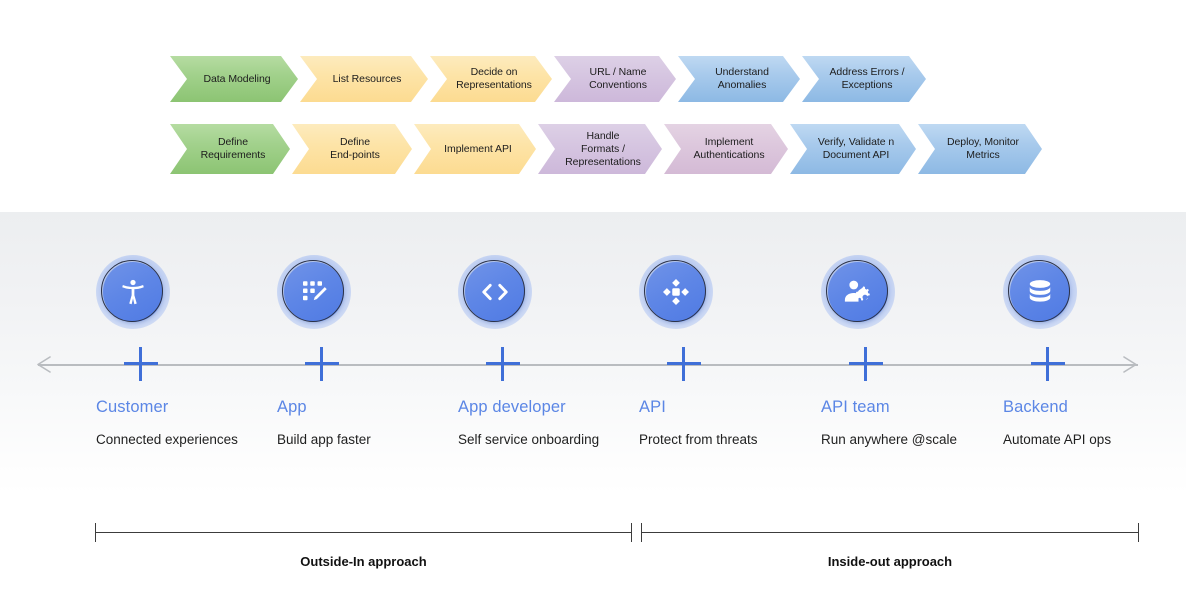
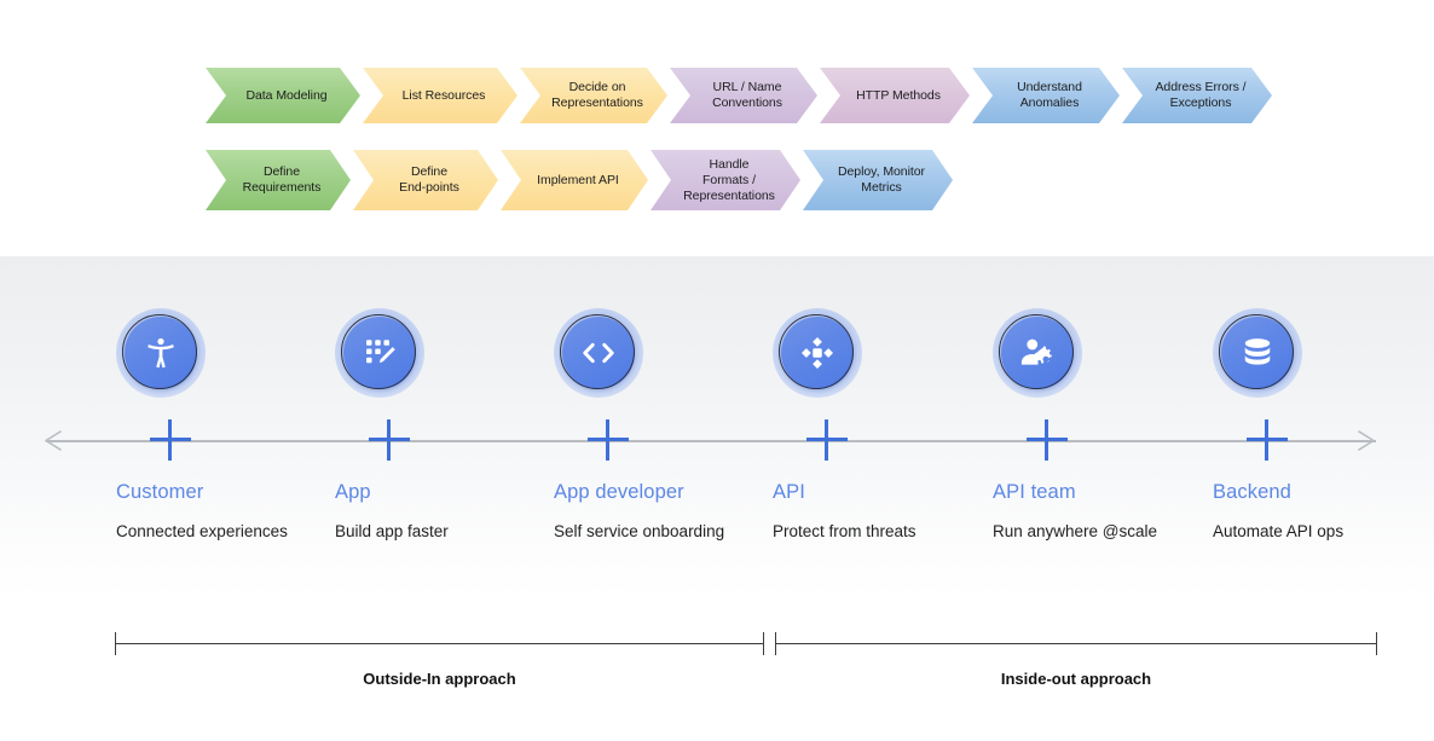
  Data Modeling
  List Resources
  Decide on
  Representations
  URL / Name
  Conventions
+ HTTP Methods
  Understand
  Anomalies
  Address Errors /
  Exceptions
  Define
  Requirements
  Define
  End-points
  Implement API
  Handle
  Formats /
  Representations
- Implement
- Authentications
- Verify, Validate n
- Document API
  Deploy, Monitor
  Metrics
  Customer
  Connected experiences
  App
  Build app faster
  App developer
  Self service onboarding
  API
  Protect from threats
  API team
  Run anywhere @scale
  Backend
  Automate API ops
  Outside-In approach
  Inside-out approach
